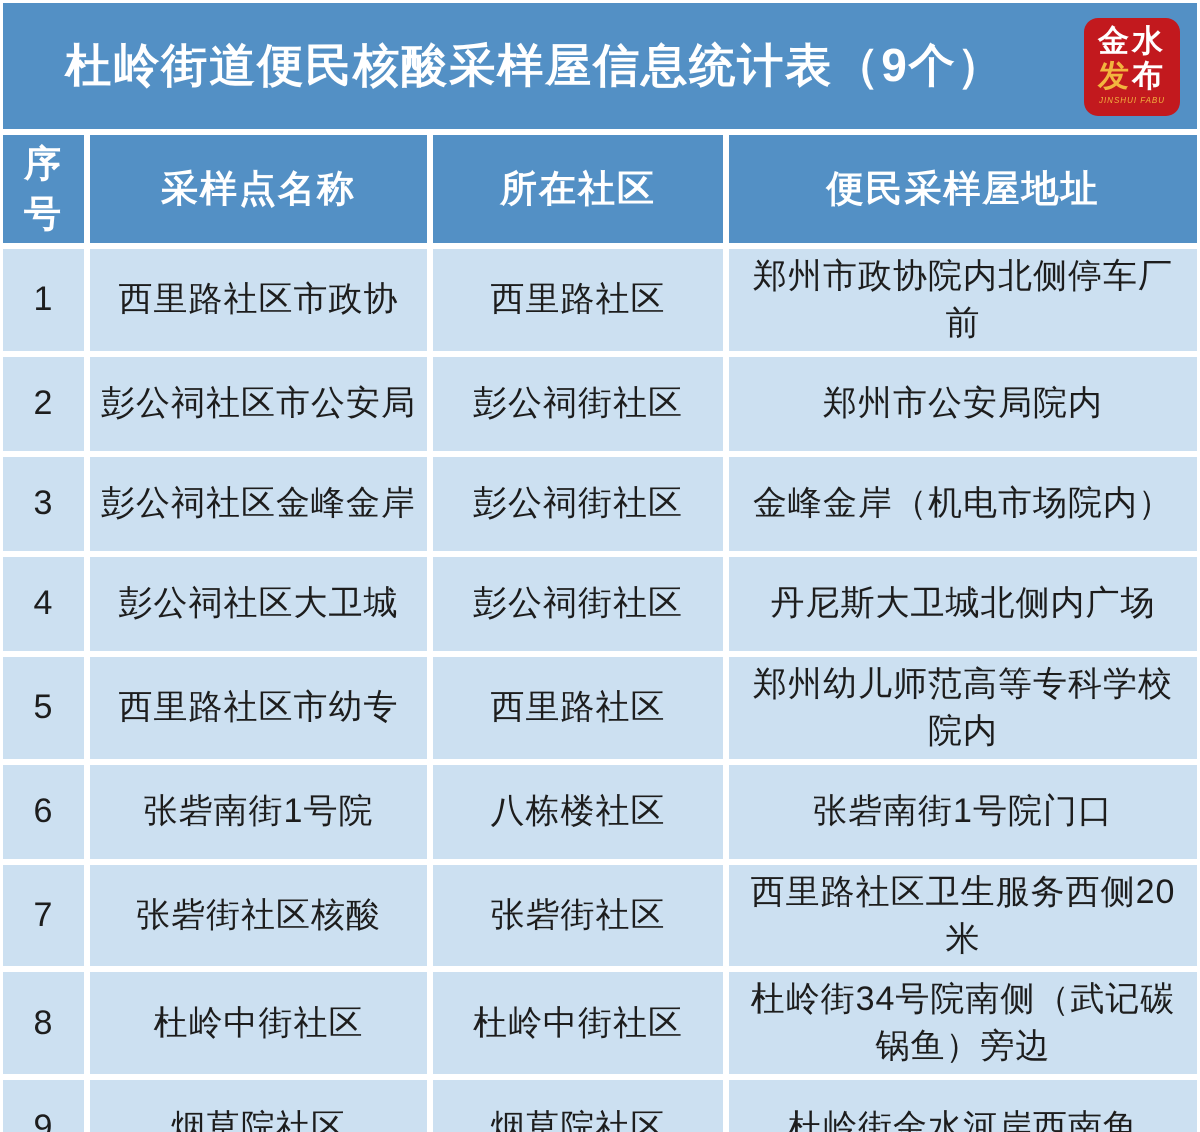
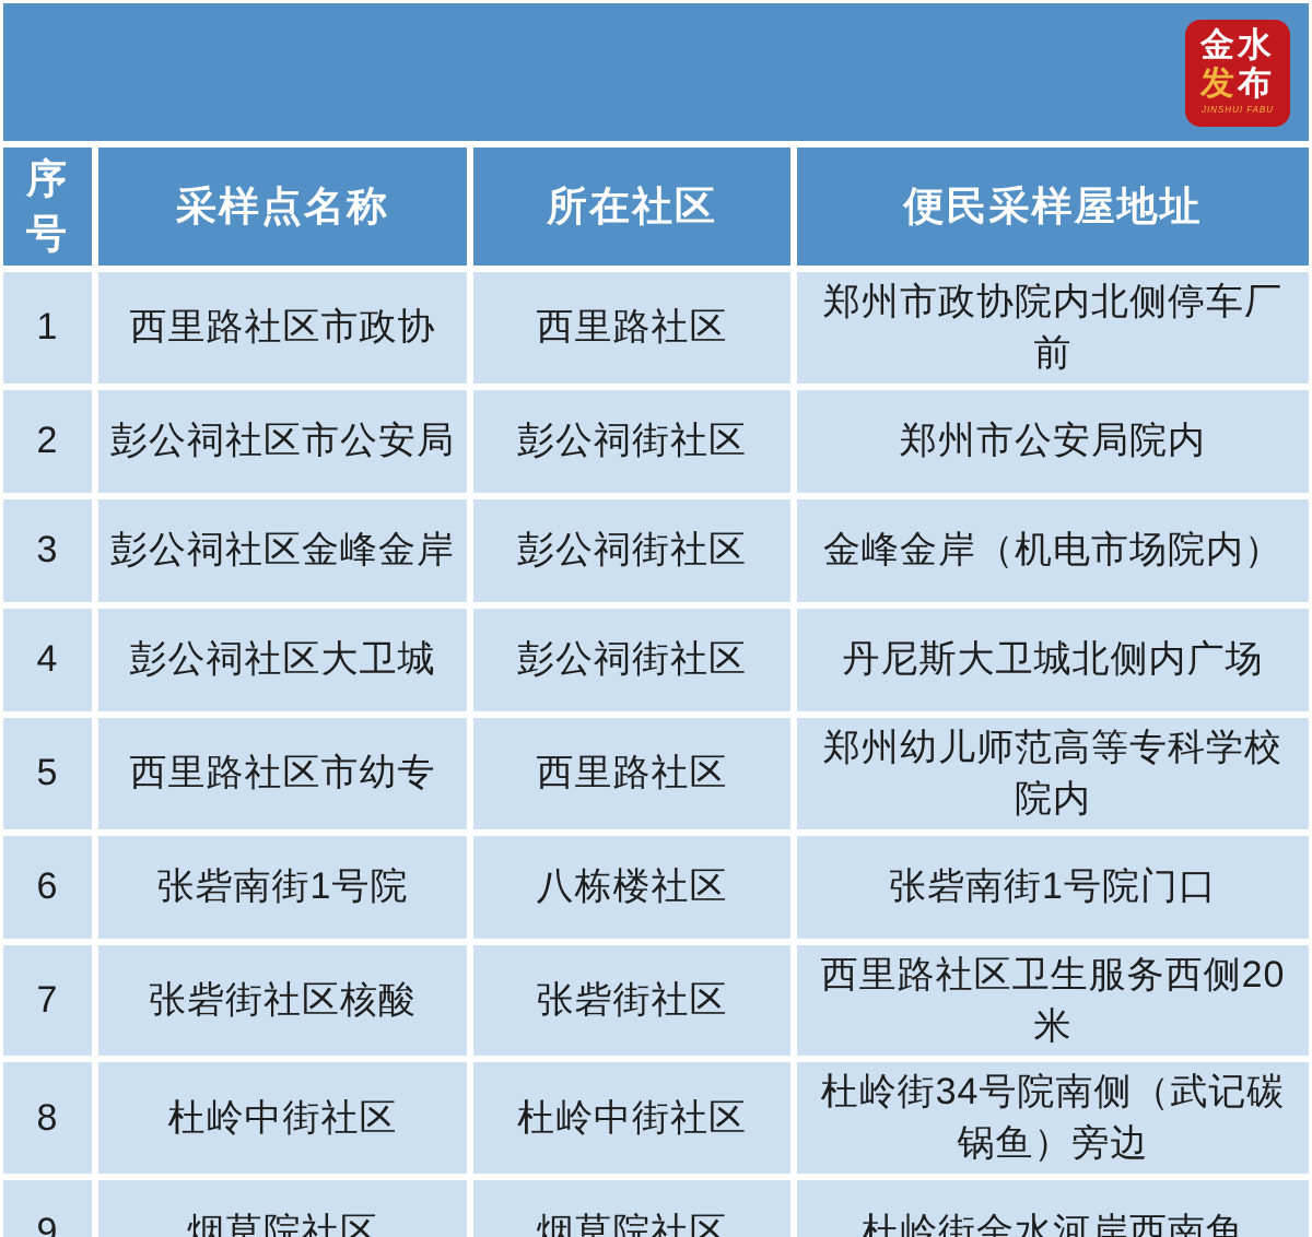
- 杜岭街道便民核酸采样屋信息统计表（9个）
  金水
  发布
  JINSHUI FABU
  序号
  采样点名称
  所在社区
  便民采样屋地址
  1
  西里路社区市政协
  西里路社区
  郑州市政协院内北侧停车厂前
  2
  彭公祠社区市公安局
  彭公祠街社区
  郑州市公安局院内
  3
  彭公祠社区金峰金岸
  彭公祠街社区
  金峰金岸（机电市场院内）
  4
  彭公祠社区大卫城
  彭公祠街社区
  丹尼斯大卫城北侧内广场
  5
  西里路社区市幼专
  西里路社区
  郑州幼儿师范高等专科学校院内
  6
  张砦南街1号院
  八栋楼社区
  张砦南街1号院门口
  7
  张砦街社区核酸
  张砦街社区
  西里路社区卫生服务西侧20米
  8
  杜岭中街社区
  杜岭中街社区
  杜岭街34号院南侧（武记碳锅鱼）旁边
  9
  烟草院社区
  烟草院社区
  杜岭街金水河岸西南角
